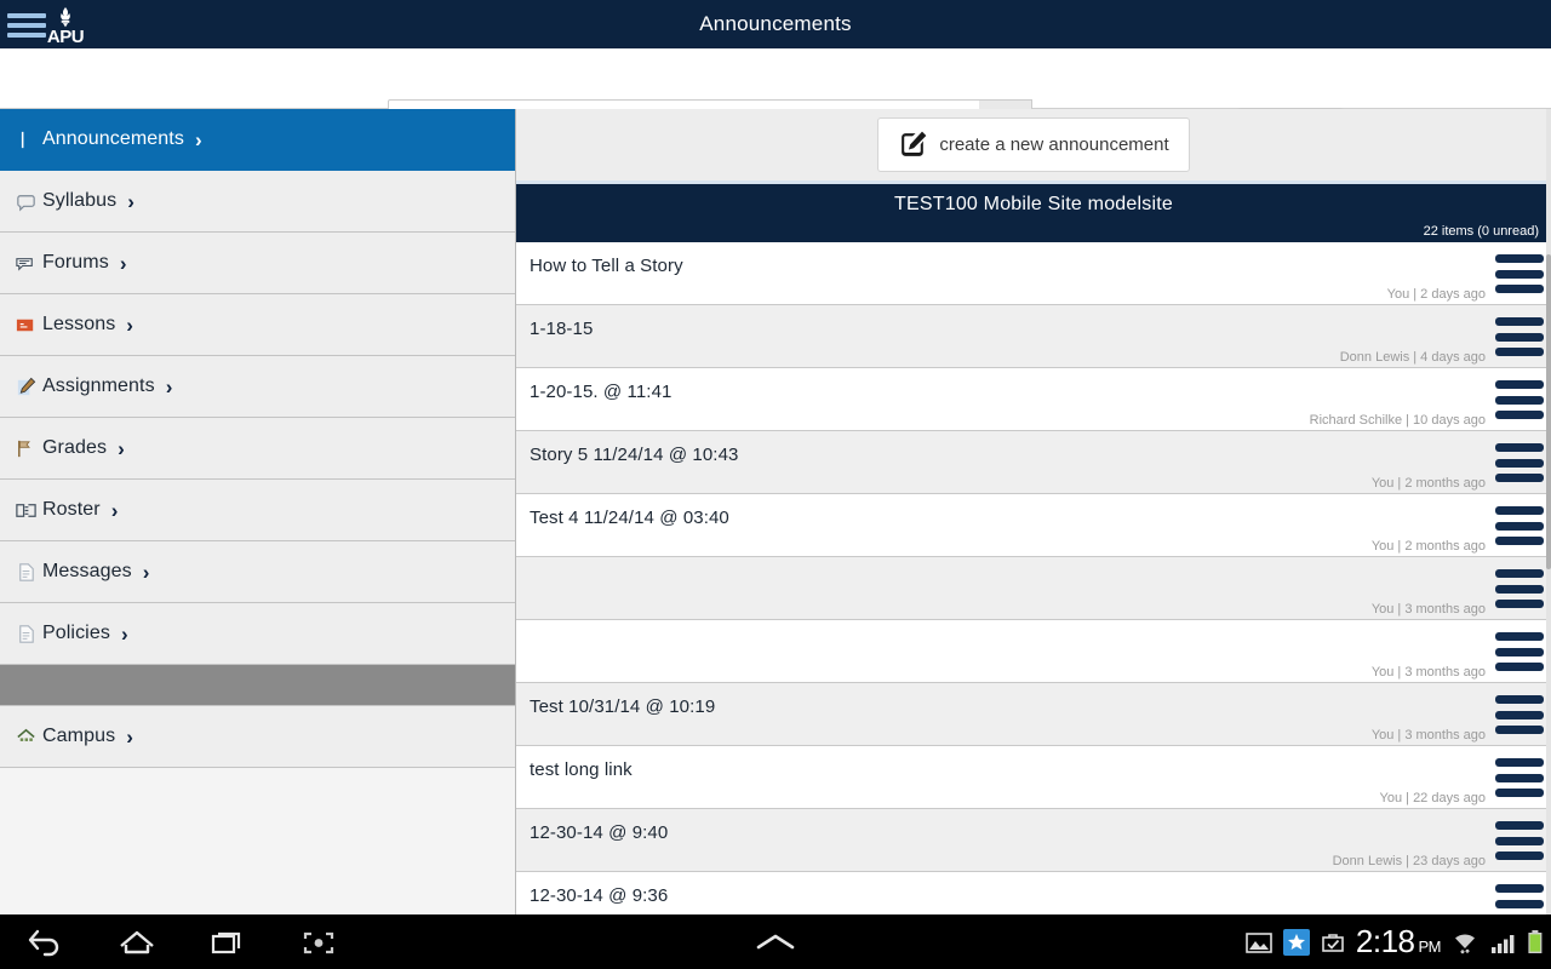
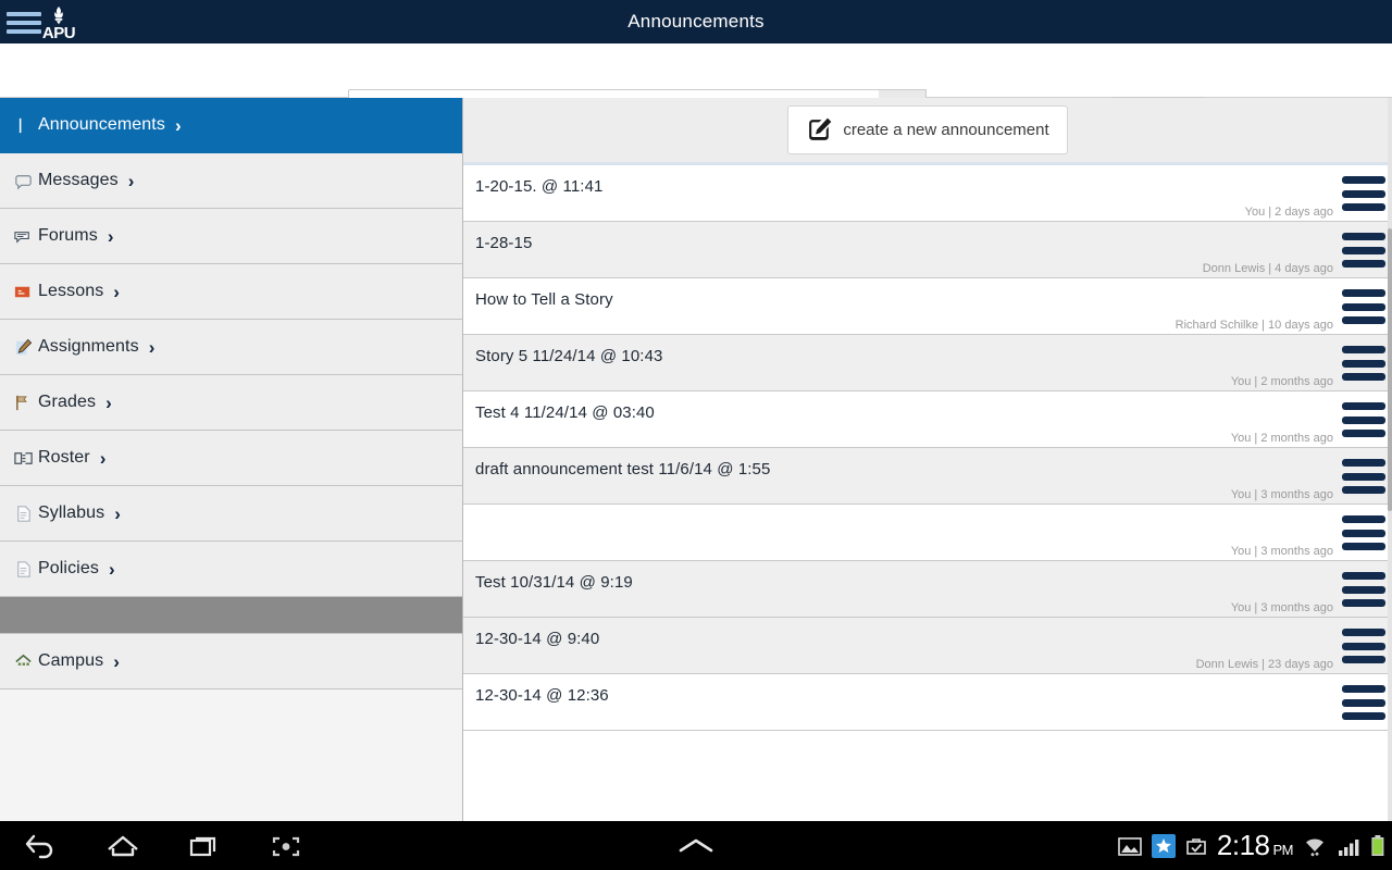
  APU
  Announcements
  Announcements
  ›
- Syllabus
+ Messages
  ›
  Forums
  ›
  Lessons
  ›
  Assignments
  ›
  Grades
  ›
  Roster
  ›
- Messages
+ Syllabus
  ›
  Policies
  ›
  Campus
  ›
  create a new announcement
- TEST100 Mobile Site modelsite
- 22 items (0 unread)
- How to Tell a Story
+ 1-20-15. @ 11:41
  You | 2 days ago
- 1-18-15
+ 1-28-15
  Donn Lewis | 4 days ago
- 1-20-15. @ 11:41
+ How to Tell a Story
  Richard Schilke | 10 days ago
  Story 5 11/24/14 @ 10:43
  You | 2 months ago
  Test 4 11/24/14 @ 03:40
  You | 2 months ago
+ draft announcement test 11/6/14 @ 1:55
  You | 3 months ago
  You | 3 months ago
- Test 10/31/14 @ 10:19
+ Test 10/31/14 @ 9:19
  You | 3 months ago
- test long link
- You | 22 days ago
  12-30-14 @ 9:40
  Donn Lewis | 23 days ago
- 12-30-14 @ 9:36
+ 12-30-14 @ 12:36
  2:18 PM
